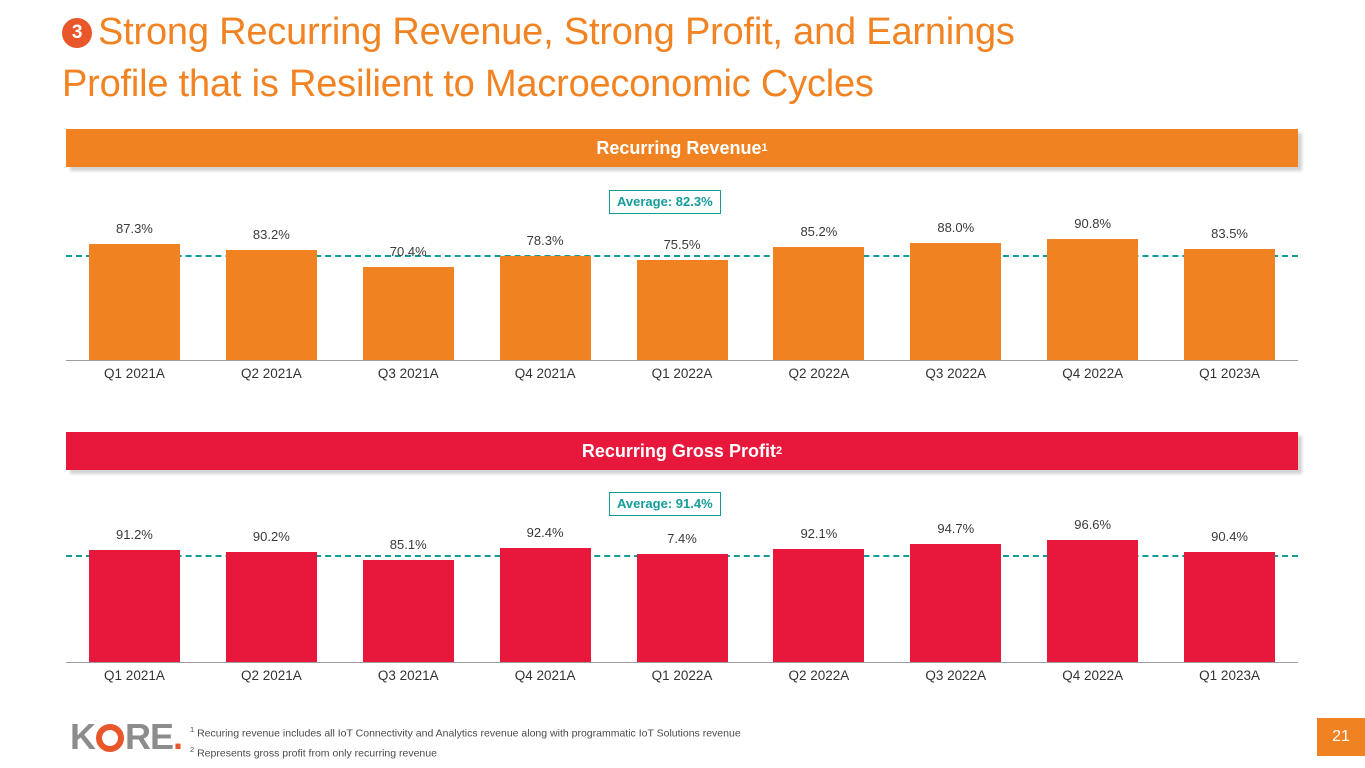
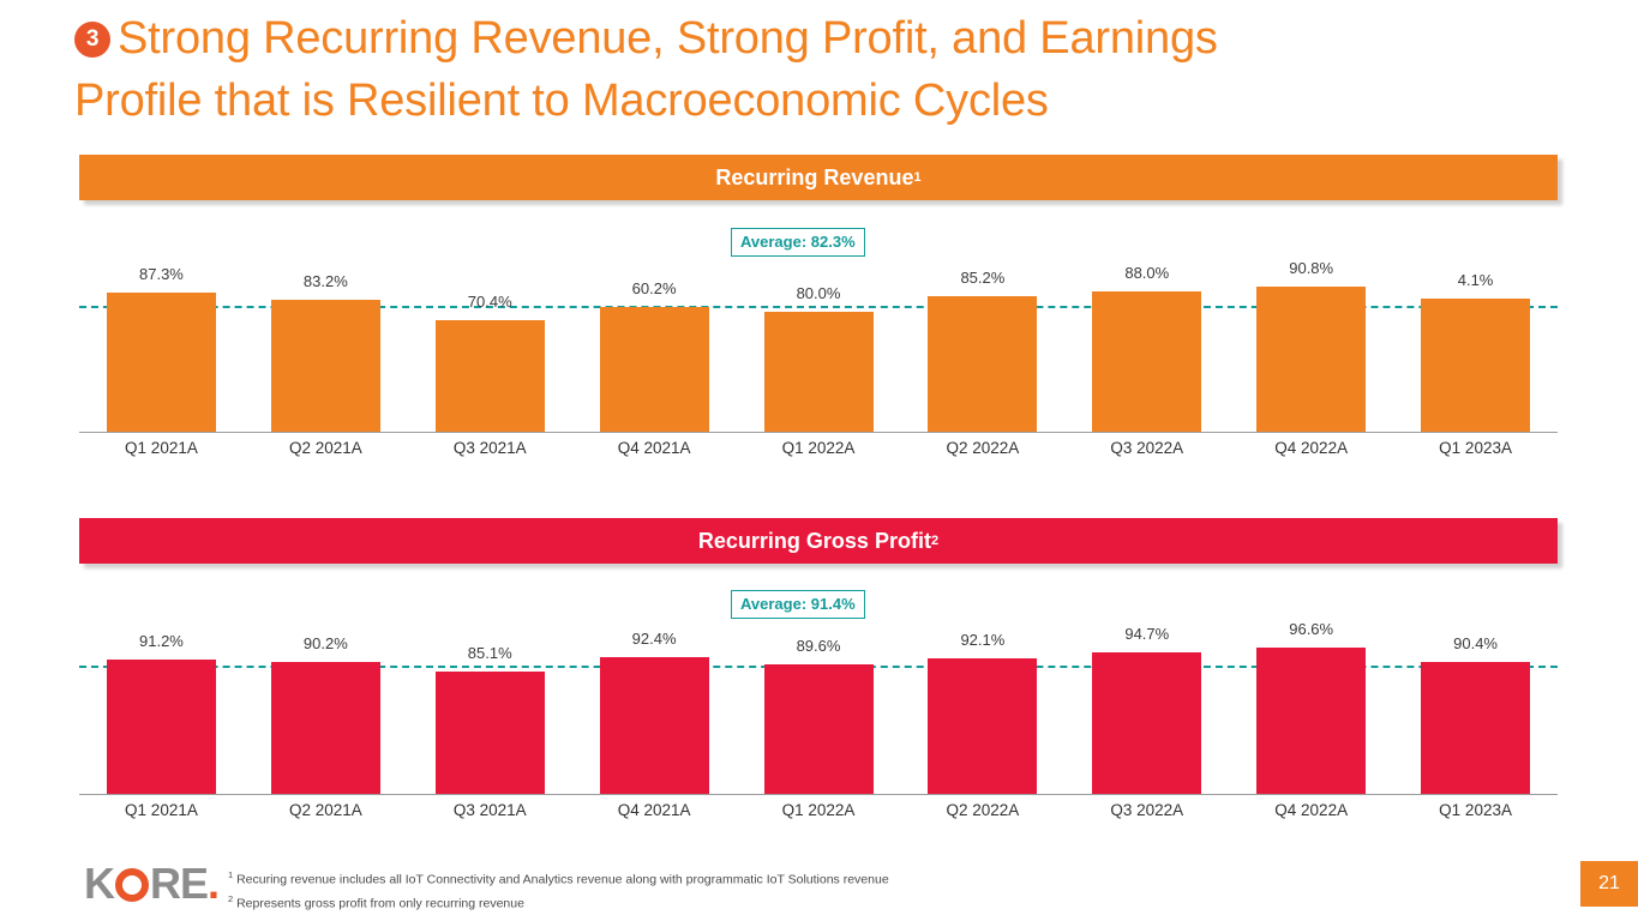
  3 Strong Recurring Revenue, Strong Profit, and Earnings
  Profile that is Resilient to Macroeconomic Cycles
  Recurring Revenue
  1
  Average: 82.3%
  87.3%
  83.2%
  70.4%
- 78.3%
+ 60.2%
- 75.5%
+ 80.0%
  85.2%
  88.0%
  90.8%
- 83.5%
+ 4.1%
  Q1 2021A
  Q2 2021A
  Q3 2021A
  Q4 2021A
  Q1 2022A
  Q2 2022A
  Q3 2022A
  Q4 2022A
  Q1 2023A
  Recurring Gross Profit
  2
  Average: 91.4%
  91.2%
  90.2%
  85.1%
  92.4%
- 7.4%
+ 89.6%
  92.1%
  94.7%
  96.6%
  90.4%
  Q1 2021A
  Q2 2021A
  Q3 2021A
  Q4 2021A
  Q1 2022A
  Q2 2022A
  Q3 2022A
  Q4 2022A
  Q1 2023A
  K RE.
  1 Recuring revenue includes all IoT Connectivity and Analytics revenue along with programmatic IoT Solutions revenue
  2 Represents gross profit from only recurring revenue
  21
